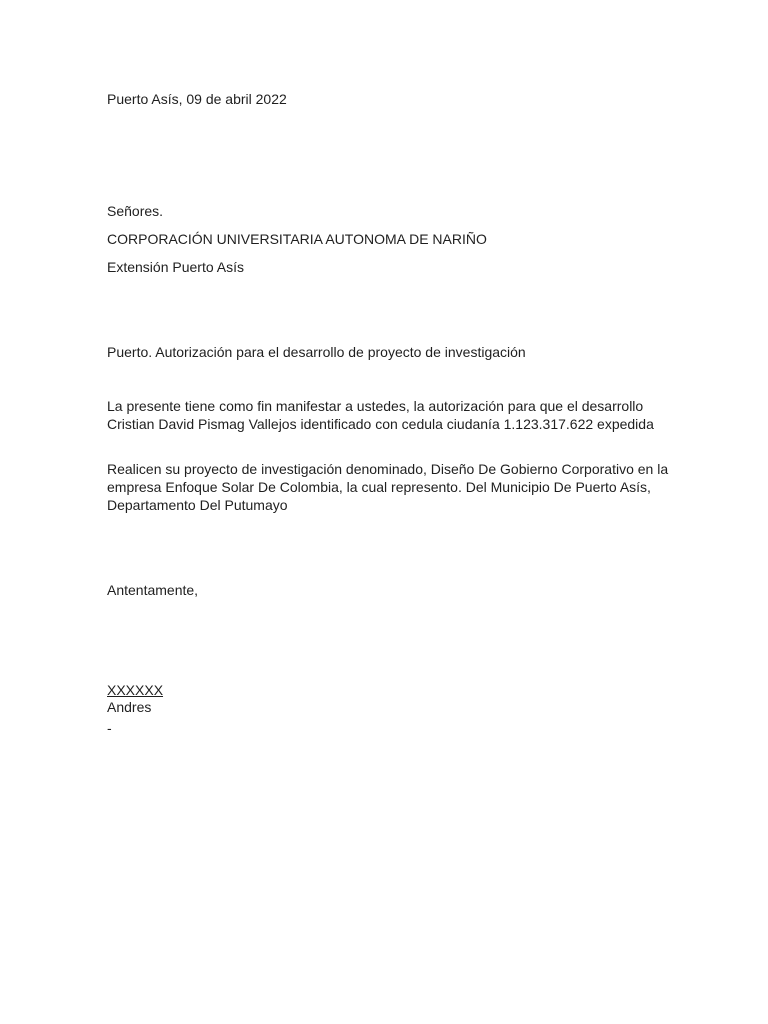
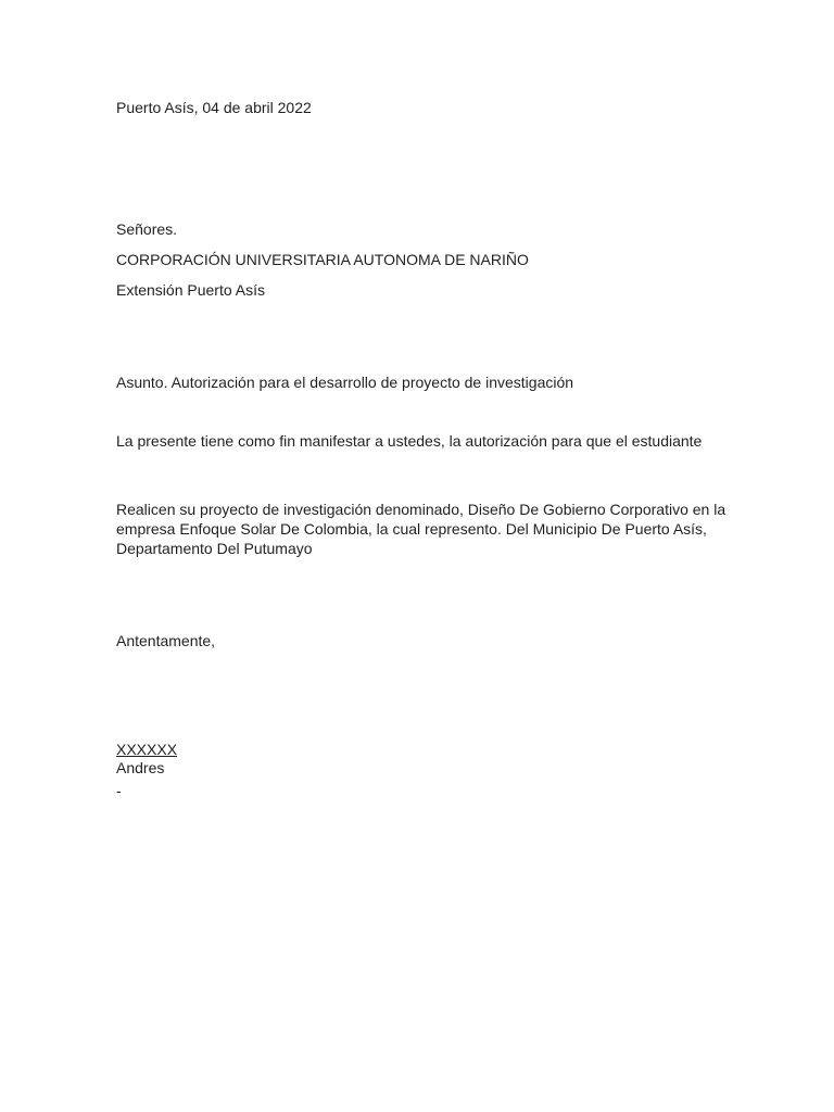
- Puerto Asís, 09 de abril 2022
+ Puerto Asís, 04 de abril 2022
  Señores.
  CORPORACIÓN UNIVERSITARIA AUTONOMA DE NARIÑO
  Extensión Puerto Asís
- Puerto. Autorización para el desarrollo de proyecto de investigación
+ Asunto. Autorización para el desarrollo de proyecto de investigación
- La presente tiene como fin manifestar a ustedes, la autorización para que el desarrollo
+ La presente tiene como fin manifestar a ustedes, la autorización para que el estudiante
- Cristian David Pismag Vallejos identificado con cedula ciudanía 1.123.317.622 expedida
  Realicen su proyecto de investigación denominado, Diseño De Gobierno Corporativo en la
  empresa Enfoque Solar De Colombia, la cual represento. Del Municipio De Puerto Asís,
  Departamento Del Putumayo
  Antentamente,
  XXXXXX
  Andres
  -
